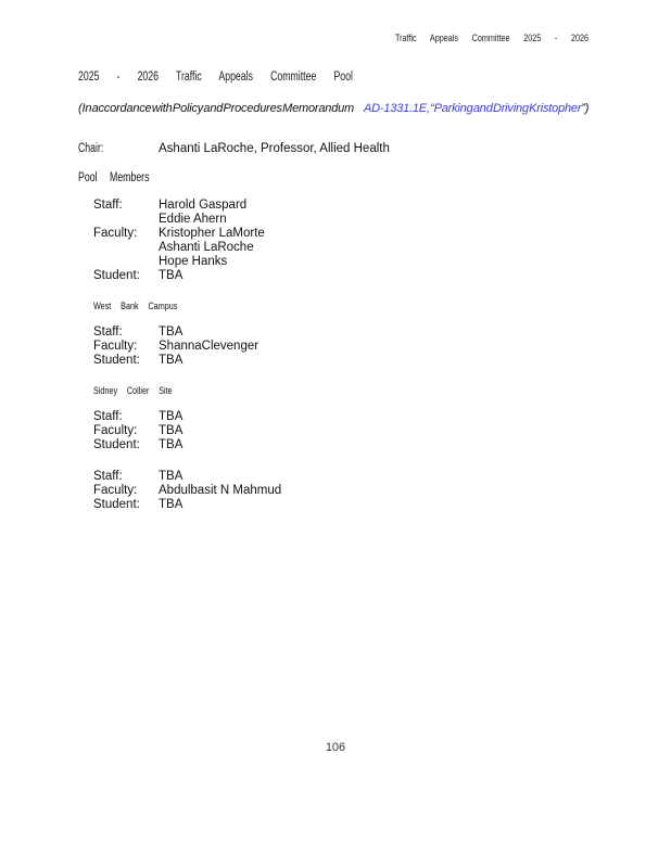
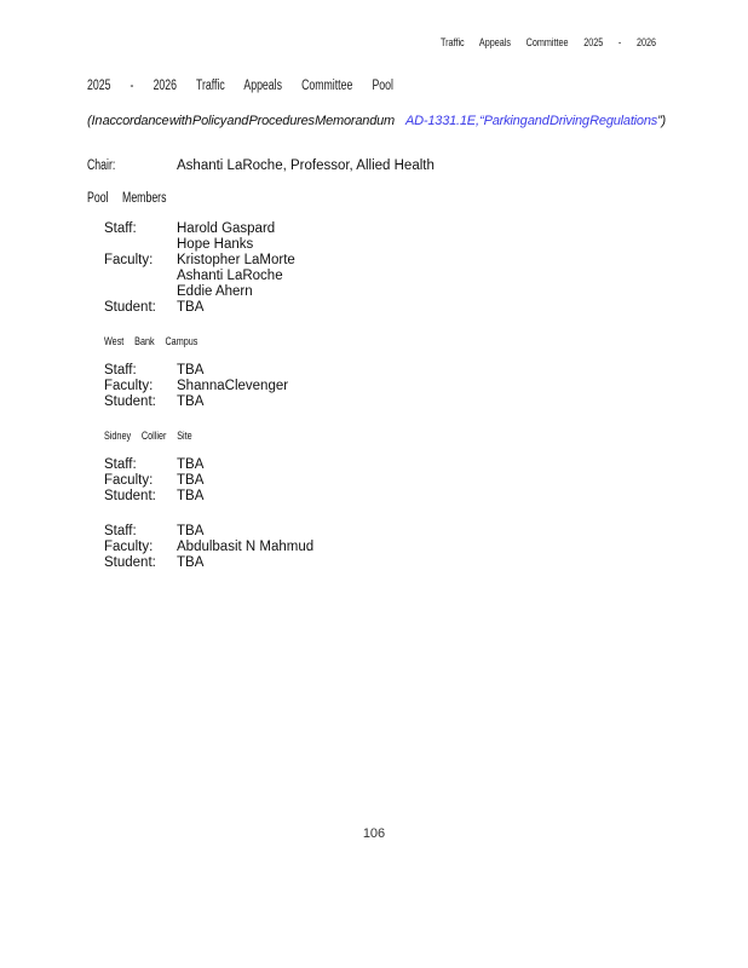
  Traffic Appeals Committee 2025 - 2026
  2025 - 2026 Traffic Appeals Committee Pool
- (In accordance with Policy and Procedures Memorandum AD-1331.1E, “Parking and Driving Kristopher”)
+ (In accordance with Policy and Procedures Memorandum AD-1331.1E, “Parking and Driving Regulations”)
  Chair:
  Ashanti LaRoche, Professor, Allied Health
  Pool Members
  Staff:
  Harold Gaspard
- Eddie Ahern
+ Hope Hanks
  Faculty:
  Kristopher LaMorte
  Ashanti LaRoche
- Hope Hanks
+ Eddie Ahern
  Student:
  TBA
  West Bank Campus
  Staff:
  TBA
  Faculty:
  ShannaClevenger
  Student:
  TBA
  Sidney Collier Site
  Staff:
  TBA
  Faculty:
  TBA
  Student:
  TBA
  Staff:
  TBA
  Faculty:
  Abdulbasit N Mahmud
  Student:
  TBA
  106
